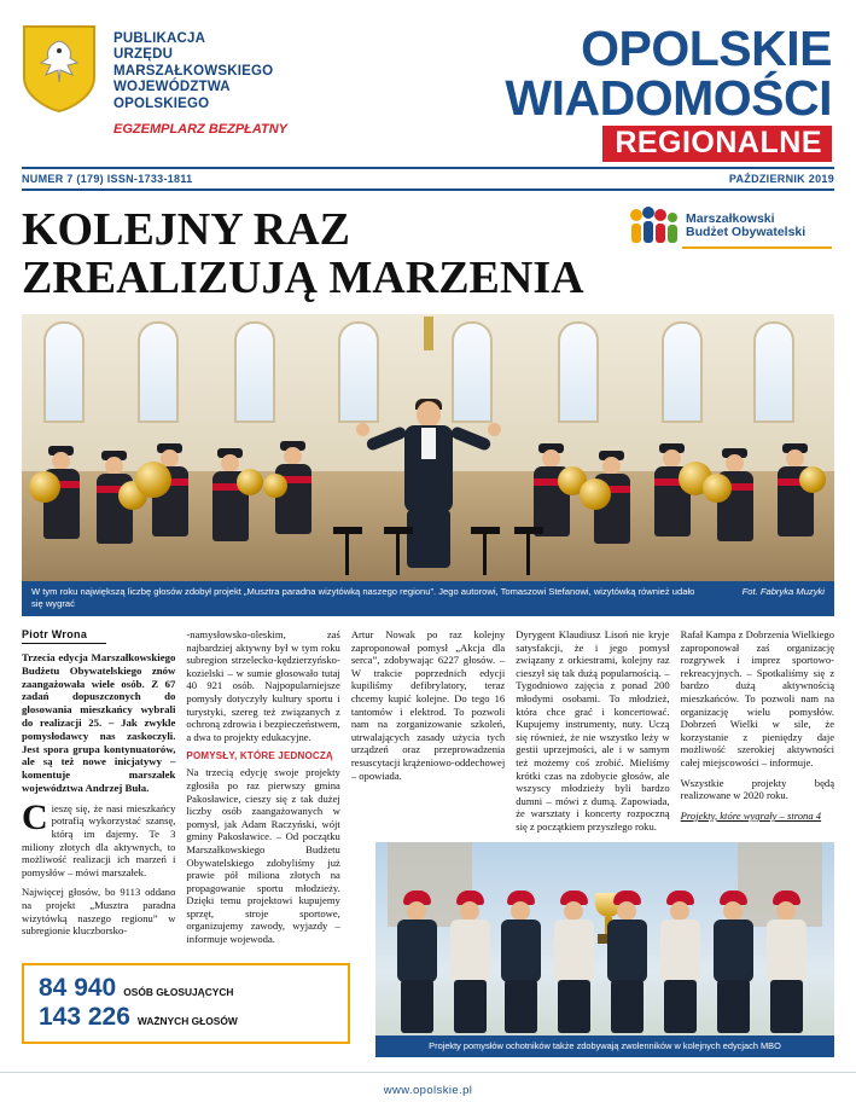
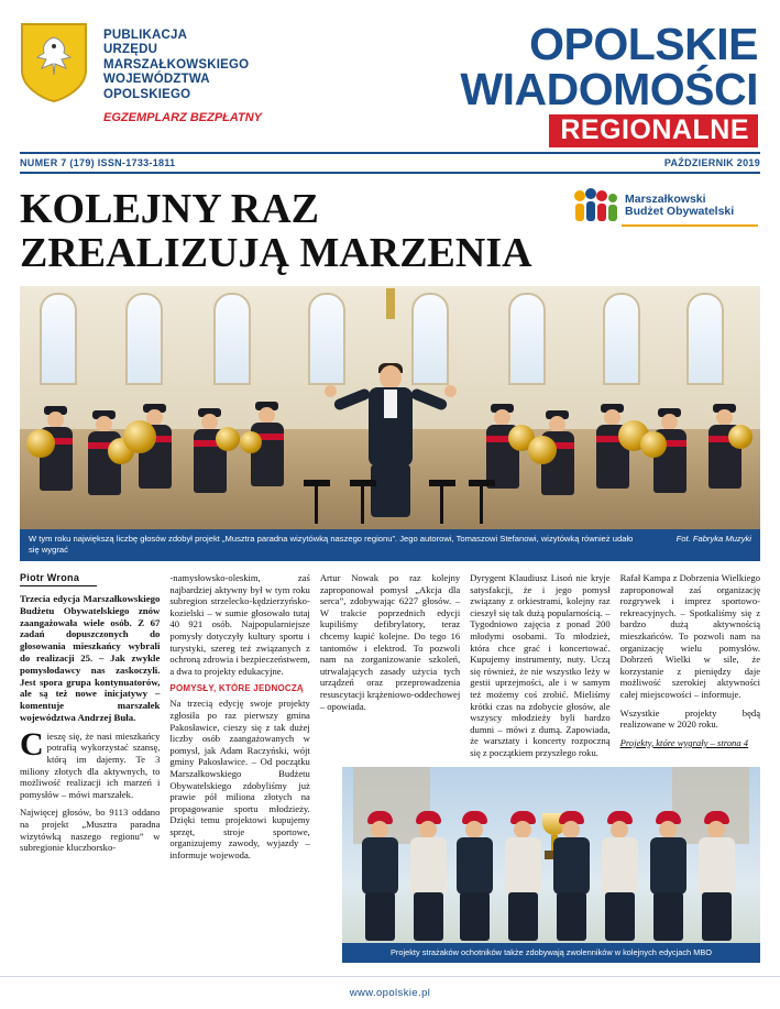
  PUBLIKACJA
  URZĘDU
  MARSZAŁKOWSKIEGO
  WOJEWÓDZTWA
  OPOLSKIEGO
  EGZEMPLARZ BEZPŁATNY
  OPOLSKIE
  WIADOMOŚCI
  REGIONALNE
  NUMER 7 (179) ISSN-1733-1811
  PAŹDZIERNIK 2019
  KOLEJNY RAZ
  ZREALIZUJĄ MARZENIA
  Marszałkowski
  Budżet Obywatelski
  W tym roku największą liczbę głosów zdobył projekt „Musztra paradna wizytówką naszego regionu”. Jego autorowi, Tomaszowi Stefanowi, wizytówką również udało się wygrać
  Fot. Fabryka Muzyki
  Piotr Wrona
  Trzecia edycja Marszałkowskiego Budżetu Obywatelskiego znów zaangażowała wiele osób. Z 67 zadań dopuszczonych do głosowania mieszkańcy wybrali do realizacji 25. – Jak zwykle pomysłodawcy nas zaskoczyli. Jest spora grupa kontynuatorów, ale są też nowe inicjatywy – komentuje marszałek województwa Andrzej Buła.
  Cieszę się, że nasi mieszkańcy potrafią wykorzystać szansę, którą im dajemy. Te 3 miliony złotych dla aktywnych, to możliwość realizacji ich marzeń i pomysłów – mówi marszałek.
  Najwięcej głosów, bo 9113 oddano na projekt „Musztra paradna wizytówką naszego regionu” w subregionie kluczborsko-
  -namysłowsko-oleskim, zaś najbardziej aktywny był w tym roku subregion strzelecko-kędzierzyńsko-kozielski – w sumie głosowało tutaj 40 921 osób. Najpopularniejsze pomysły dotyczyły kultury sportu i turystyki, szereg też związanych z ochroną zdrowia i bezpieczeństwem, a dwa to projekty edukacyjne.
  POMYSŁY, KTÓRE JEDNOCZĄ
  Na trzecią edycję swoje projekty zgłosiła po raz pierwszy gmina Pakosławice, cieszy się z tak dużej liczby osób zaangażowanych w pomysł, jak Adam Raczyński, wójt gminy Pakosławice. – Od początku Marszałkowskiego Budżetu Obywatelskiego zdobyliśmy już prawie pół miliona złotych na propagowanie sportu młodzieży. Dzięki temu projektowi kupujemy sprzęt, stroje sportowe, organizujemy zawody, wyjazdy – informuje wojewoda.
  Artur Nowak po raz kolejny zaproponował pomysł „Akcja dla serca”, zdobywając 6227 głosów. – W trakcie poprzednich edycji kupiliśmy defibrylatory, teraz chcemy kupić kolejne. Do tego 16 tantomów i elektrod. To pozwoli nam na zorganizowanie szkoleń, utrwalających zasady użycia tych urządzeń oraz przeprowadzenia resuscytacji krążeniowo-oddechowej – opowiada.
  Dyrygent Klaudiusz Lisoń nie kryje satysfakcji, że i jego pomysł związany z orkiestrami, kolejny raz cieszył się tak dużą popularnością. – Tygodniowo zajęcia z ponad 200 młodymi osobami. To młodzież, która chce grać i koncertować. Kupujemy instrumenty, nuty. Uczą się również, że nie wszystko leży w gestii uprzejmości, ale i w samym też możemy coś zrobić. Mieliśmy krótki czas na zdobycie głosów, ale wszyscy młodzieży byli bardzo dumni – mówi z dumą. Zapowiada, że warsztaty i koncerty rozpoczną się z początkiem przyszłego roku.
  Rafał Kampa z Dobrzenia Wielkiego zaproponował zaś organizację rozgrywek i imprez sportowo-rekreacyjnych. – Spotkaliśmy się z bardzo dużą aktywnością mieszkańców. To pozwoli nam na organizację wielu pomysłów. Dobrzeń Wielki w sile, że korzystanie z pieniędzy daje możliwość szerokiej aktywności całej miejscowości – informuje.
  Wszystkie projekty będą realizowane w 2020 roku.
  Projekty, które wygrały – strona 4
- 84 940
- OSÓB GŁOSUJĄCYCH
- 143 226
- WAŻNYCH GŁOSÓW
- Projekty pomysłów ochotników także zdobywają zwolenników w kolejnych edycjach MBO
+ Projekty strażaków ochotników także zdobywają zwolenników w kolejnych edycjach MBO
  www.opolskie.pl
